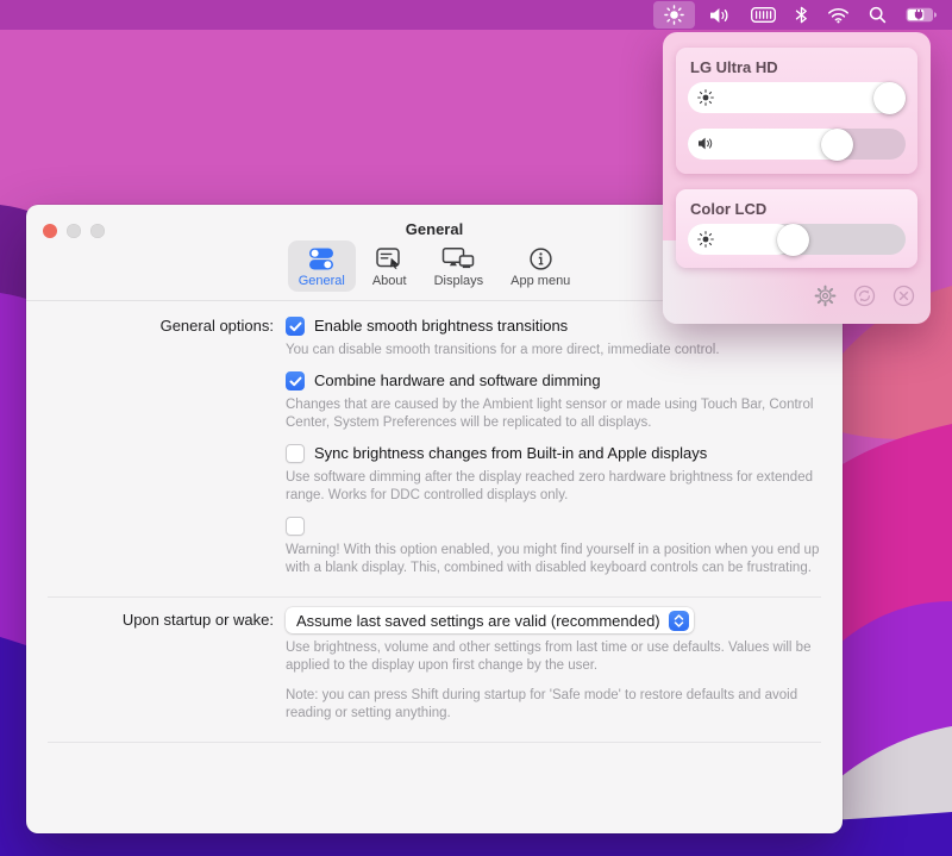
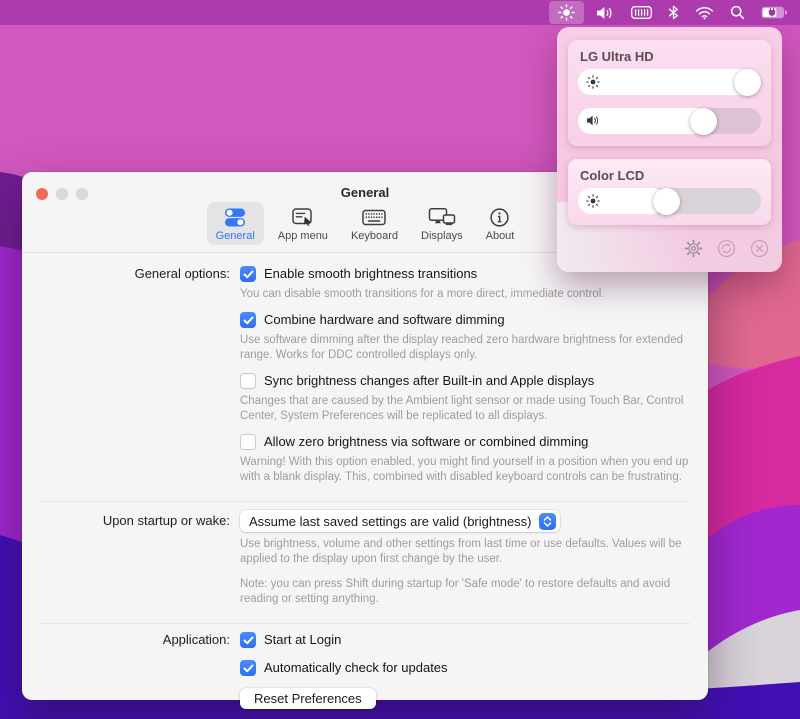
  General
  General
- About
+ App menu
+ Keyboard
  Displays
- App menu
+ About
  General options:
  Enable smooth brightness transitions
  You can disable smooth transitions for a more direct, immediate control.
  Combine hardware and software dimming
- Changes that are caused by the Ambient light sensor or made using Touch Bar, Control Center, System Preferences will be replicated to all displays.
+ Use software dimming after the display reached zero hardware brightness for extended range. Works for DDC controlled displays only.
- Sync brightness changes from Built-in and Apple displays
+ Sync brightness changes after Built-in and Apple displays
- Use software dimming after the display reached zero hardware brightness for extended range. Works for DDC controlled displays only.
+ Changes that are caused by the Ambient light sensor or made using Touch Bar, Control Center, System Preferences will be replicated to all displays.
+ Allow zero brightness via software or combined dimming
  Warning! With this option enabled, you might find yourself in a position when you end up with a blank display. This, combined with disabled keyboard controls can be frustrating.
  Upon startup or wake:
- Assume last saved settings are valid (recommended)
+ Assume last saved settings are valid (brightness)
  Use brightness, volume and other settings from last time or use defaults. Values will be applied to the display upon first change by the user.
  Note: you can press Shift during startup for 'Safe mode' to restore defaults and avoid reading or setting anything.
+ Application:
+ Start at Login
+ Automatically check for updates
+ Reset Preferences
  LG Ultra HD
  Color LCD
